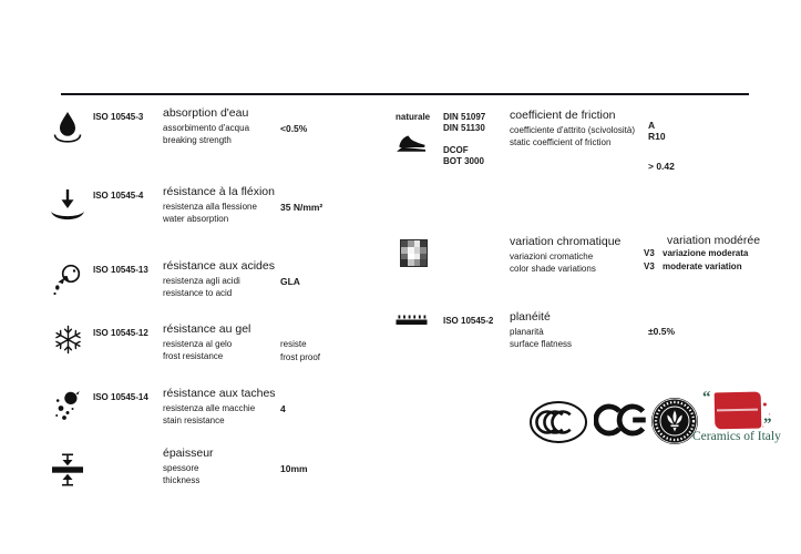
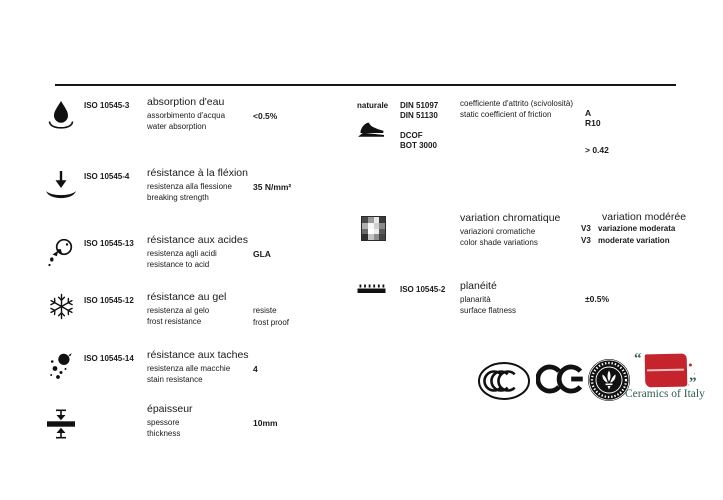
  ISO 10545-3
  absorption d'eau
  assorbimento d'acqua
- breaking strength
+ water absorption
  <0.5%
  ISO 10545-4
  résistance à la fléxion
  resistenza alla flessione
- water absorption
+ breaking strength
  35 N/mm²
  ISO 10545-13
  résistance aux acides
  resistenza agli acidi
  resistance to acid
  GLA
  ISO 10545-12
  résistance au gel
  resistenza al gelo
  frost resistance
  resiste
  frost proof
  ISO 10545-14
  résistance aux taches
  resistenza alle macchie
  stain resistance
  4
  épaisseur
  spessore
  thickness
  10mm
  naturale
  DIN 51097
  DIN 51130
  DCOF
  BOT 3000
- coefficient de friction
  coefficiente d'attrito (scivolosità)
  static coefficient of friction
  A
  R10
  > 0.42
  variation chromatique
  variazioni cromatiche
  color shade variations
  variation modérée
  V3 variazione moderata
  V3 moderate variation
  ISO 10545-2
  planéité
  planarità
  surface flatness
  ±0.5%
  “
  ”
  Ceramics of Italy
